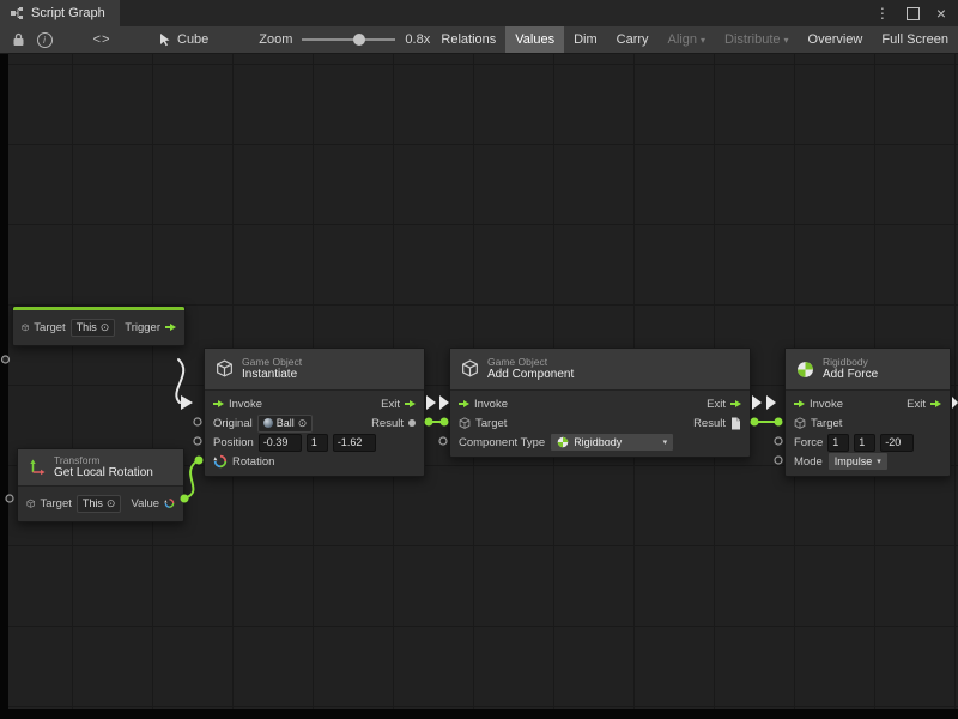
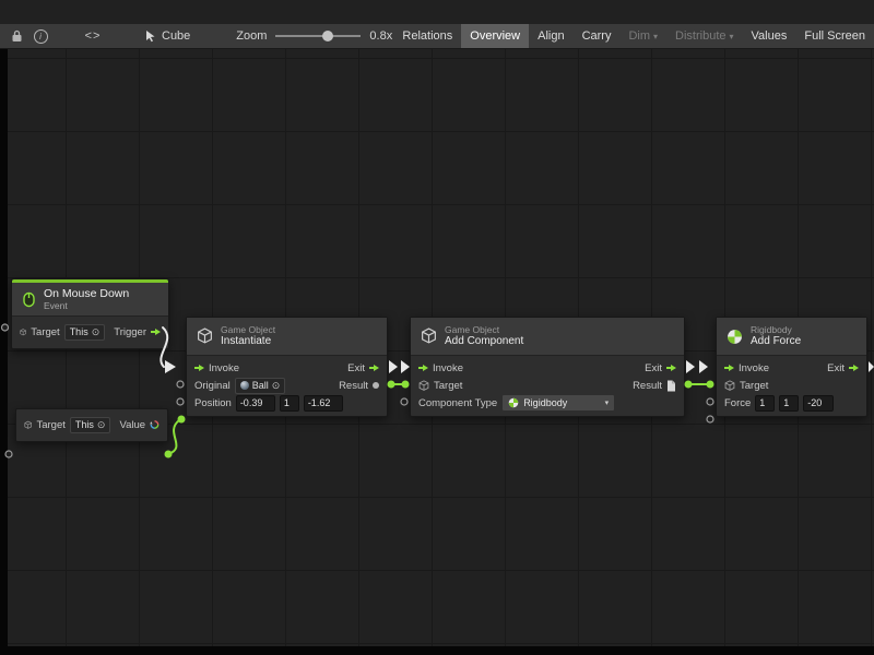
- Script Graph
- ⋮
- ×
  i
  <>
  Cube
  Zoom
  0.8x
  Relations
- Values
+ Overview
- Dim
+ Align
  Carry
- Align
+ Dim
  ▾
  Distribute
  ▾
- Overview
+ Values
  Full Screen
+ On Mouse Down
+ Event
  Target
  This
  ⊙
  Trigger
- Transform
- Get Local Rotation
  Target
  This
  ⊙
  Value
  Game Object
  Instantiate
  Invoke
  Exit
  Original
  Ball
  ⊙
  Result
  Position
  -0.39
  1
  -1.62
- Rotation
  Game Object
  Add Component
  Invoke
  Exit
  Target
  Result
  Component Type
  Rigidbody
  Rigidbody
  Add Force
  Invoke
  Exit
  Target
  Force
  1
  1
  -20
- Mode
- Impulse
